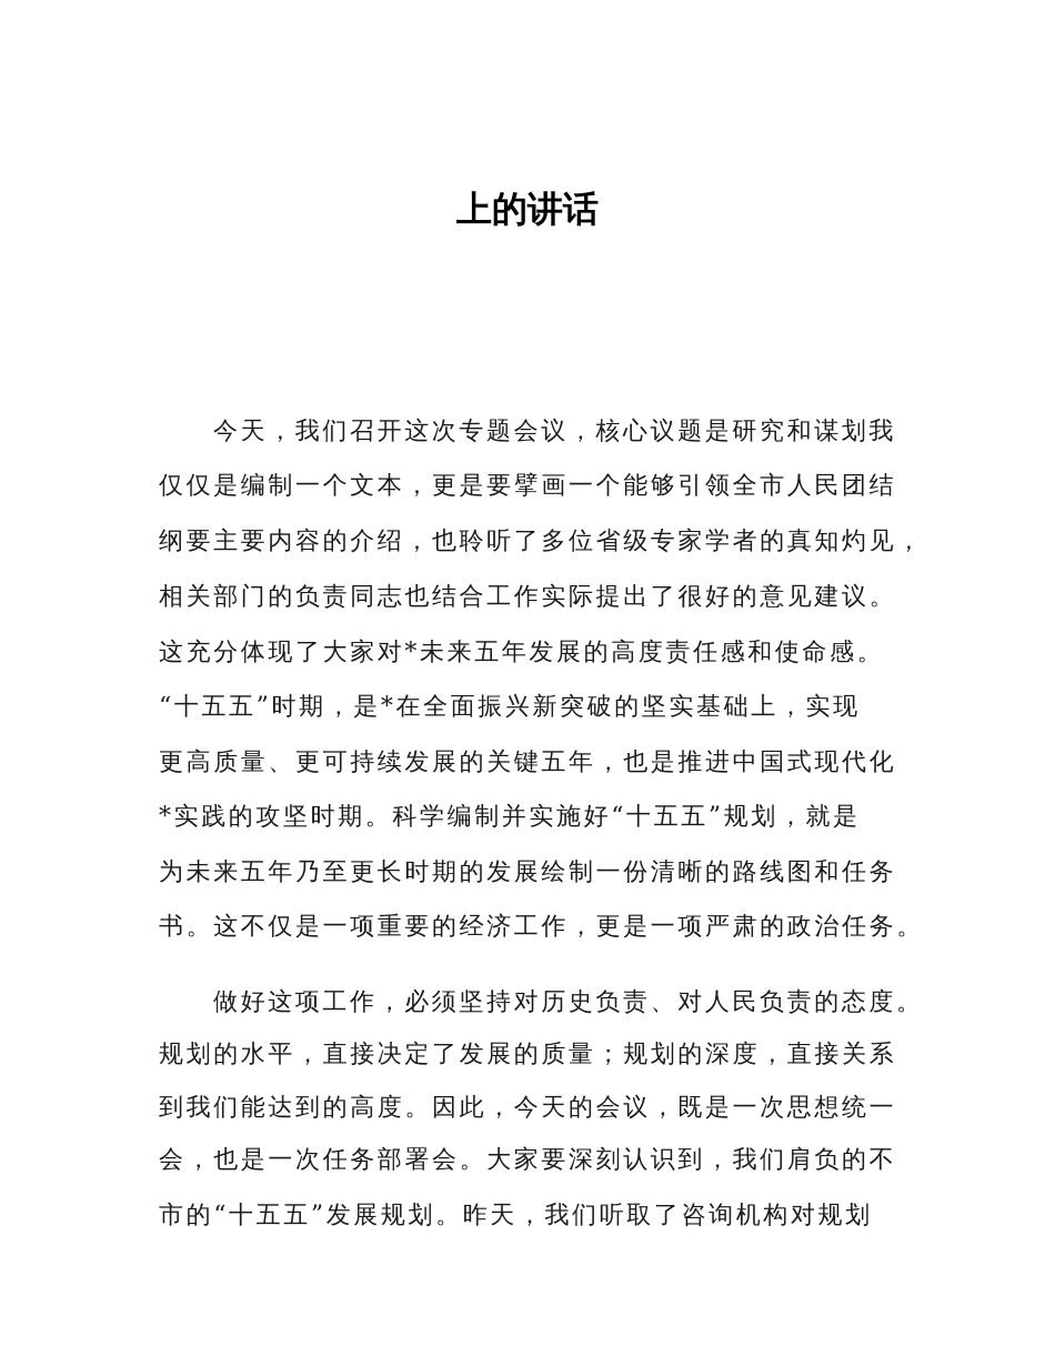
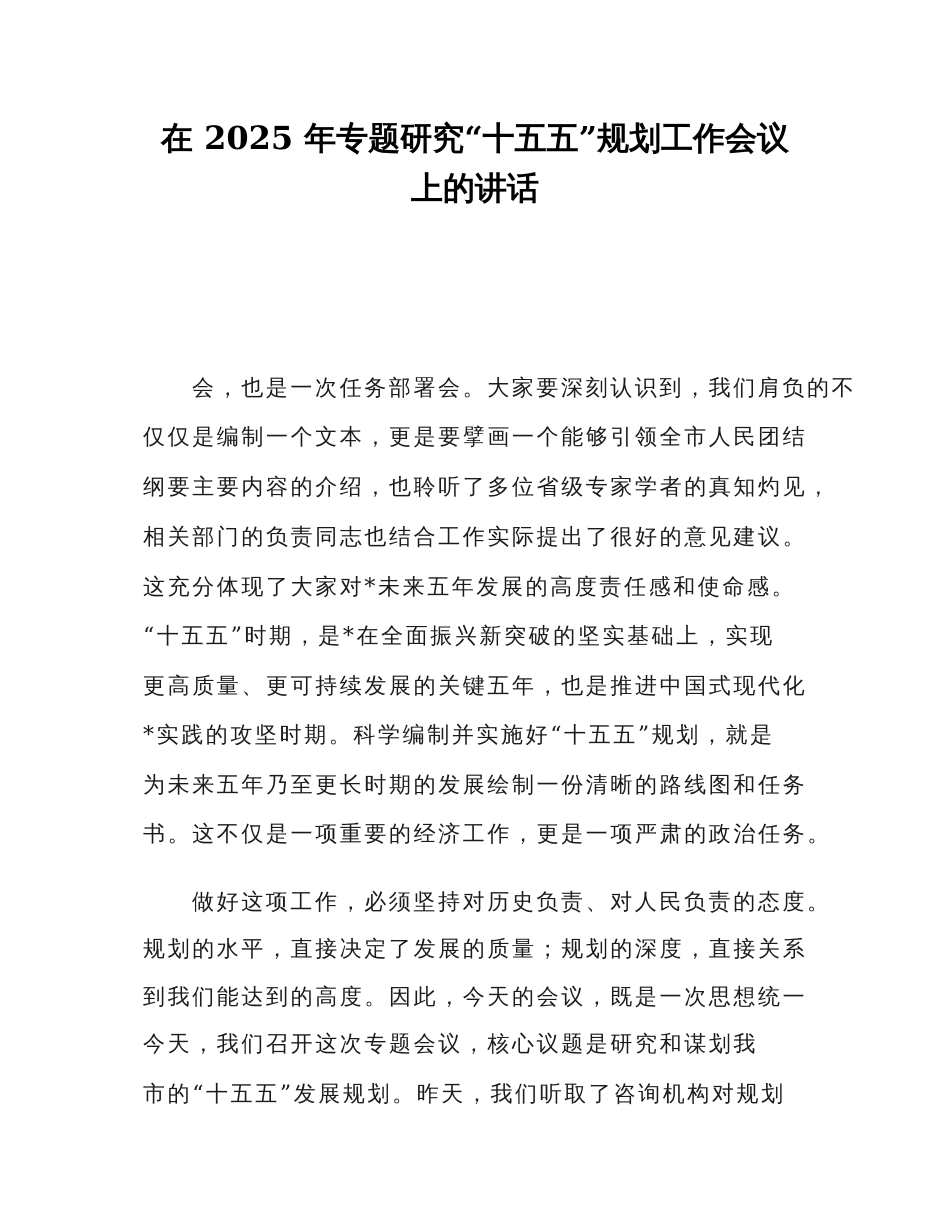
+ 在 2025 年专题研究“十五五”规划工作会议
  上的讲话
- 今天，我们召开这次专题会议，核心议题是研究和谋划我
+ 会，也是一次任务部署会。大家要深刻认识到，我们肩负的不
  仅仅是编制一个文本，更是要擘画一个能够引领全市人民团结
  纲要主要内容的介绍，也聆听了多位省级专家学者的真知灼见，
  相关部门的负责同志也结合工作实际提出了很好的意见建议。
  这充分体现了大家对*未来五年发展的高度责任感和使命感。
  “十五五”时期，是*在全面振兴新突破的坚实基础上，实现
  更高质量、更可持续发展的关键五年，也是推进中国式现代化
  *实践的攻坚时期。科学编制并实施好“十五五”规划，就是
  为未来五年乃至更长时期的发展绘制一份清晰的路线图和任务
  书。这不仅是一项重要的经济工作，更是一项严肃的政治任务。
  做好这项工作，必须坚持对历史负责、对人民负责的态度。
  规划的水平，直接决定了发展的质量；规划的深度，直接关系
  到我们能达到的高度。因此，今天的会议，既是一次思想统一
- 会，也是一次任务部署会。大家要深刻认识到，我们肩负的不
+ 今天，我们召开这次专题会议，核心议题是研究和谋划我
  市的“十五五”发展规划。昨天，我们听取了咨询机构对规划
